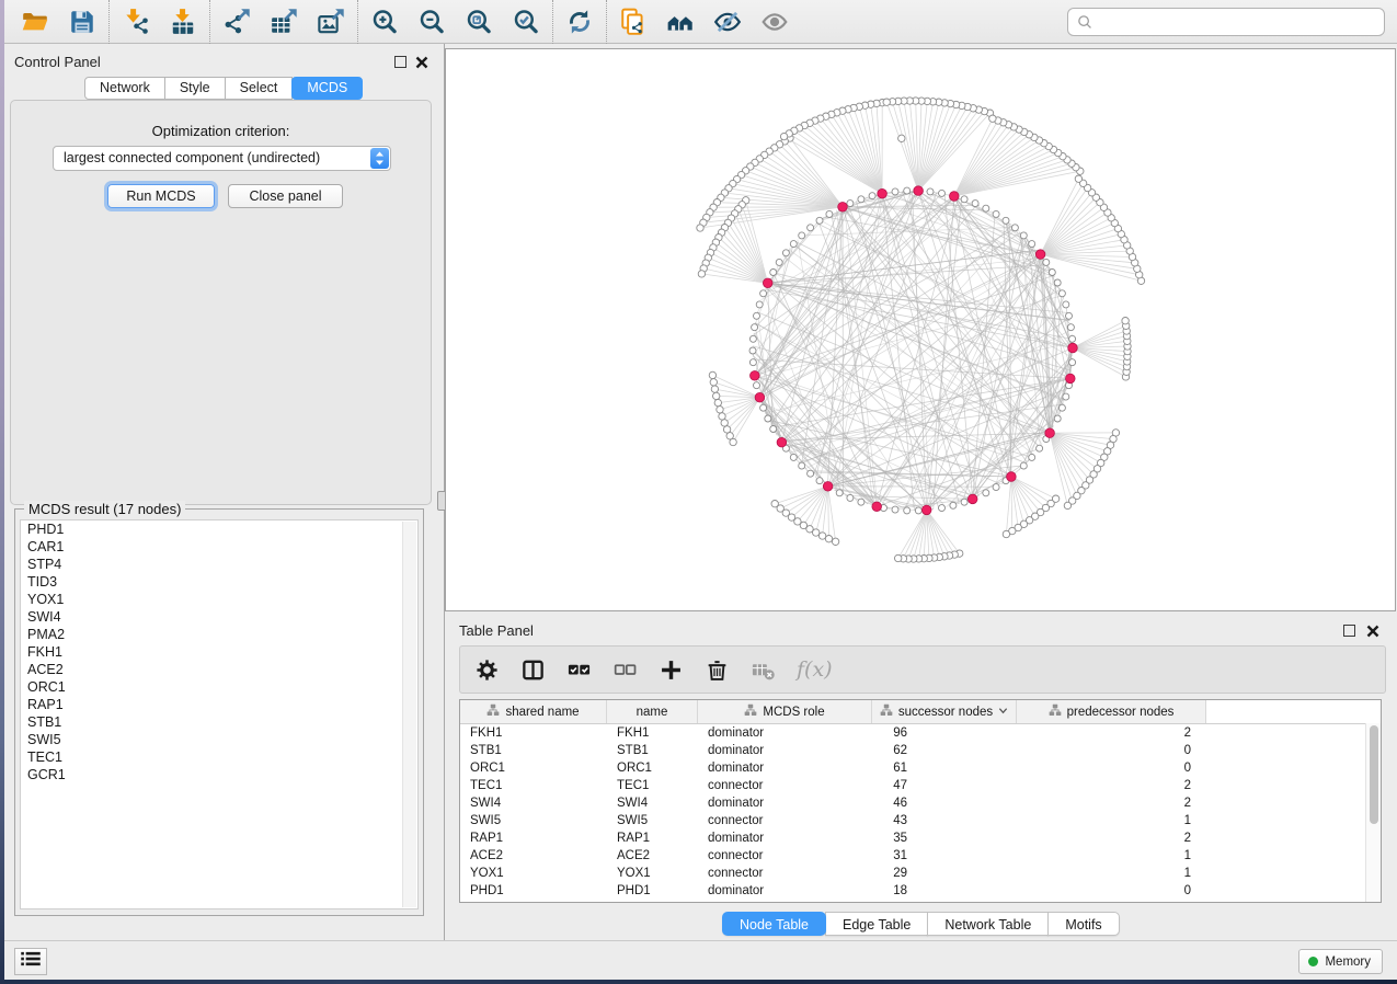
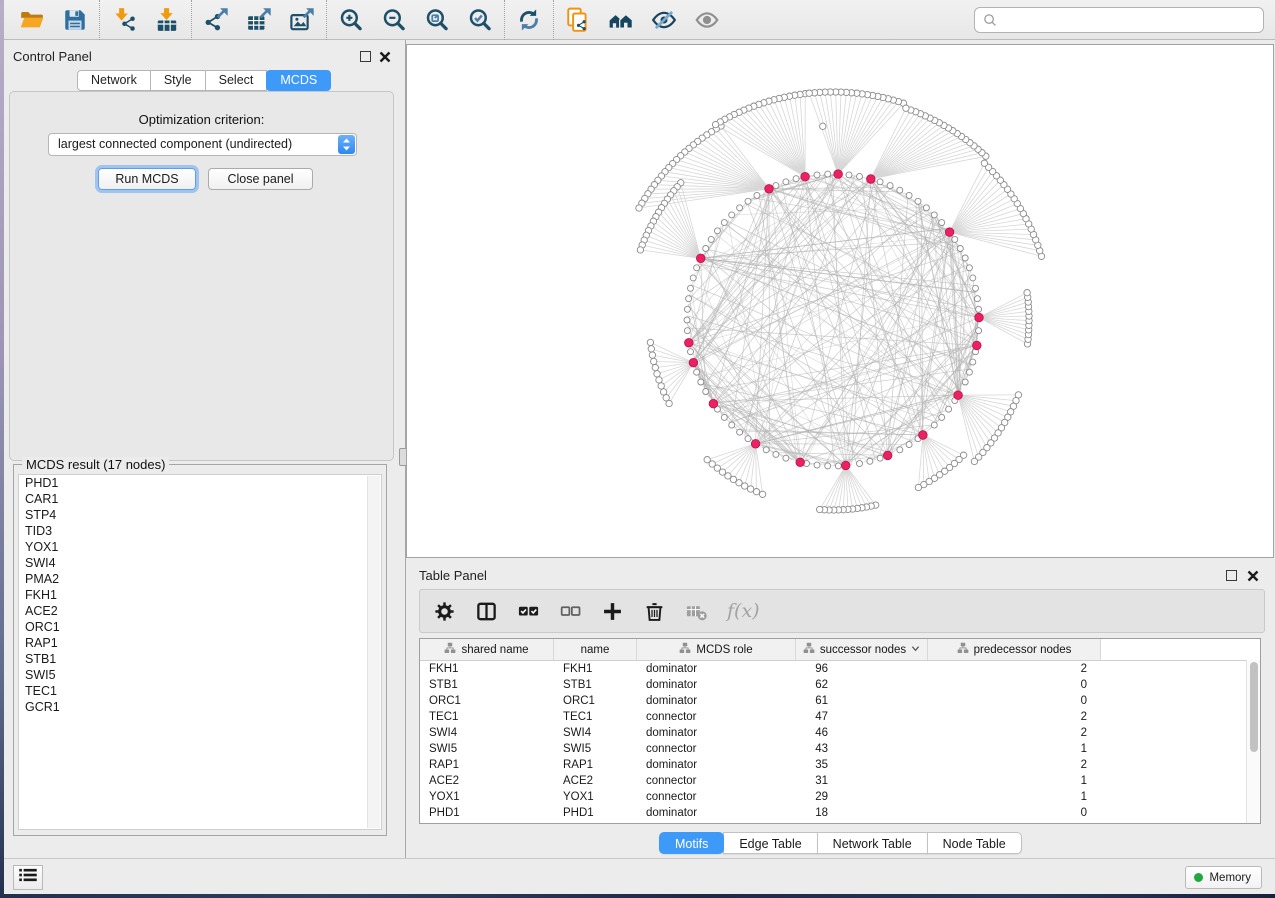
  Control Panel
  Network
  Style
  Select
  MCDS
  Optimization criterion:
  largest connected component (undirected)
  Run MCDS
  Close panel
  MCDS result (17 nodes)
  PHD1
  CAR1
  STP4
  TID3
  YOX1
  SWI4
  PMA2
  FKH1
  ACE2
  ORC1
  RAP1
  STB1
  SWI5
  TEC1
  GCR1
  Table Panel
  f(x)
  shared name
  name
  MCDS role
  successor nodes
  predecessor nodes
  FKH1
  FKH1
  dominator
  96
  2
  STB1
  STB1
  dominator
  62
  0
  ORC1
  ORC1
  dominator
  61
  0
  TEC1
  TEC1
  connector
  47
  2
  SWI4
  SWI4
  dominator
  46
  2
  SWI5
  SWI5
  connector
  43
  1
  RAP1
  RAP1
  dominator
  35
  2
  ACE2
  ACE2
  connector
  31
  1
  YOX1
  YOX1
  connector
  29
  1
  PHD1
  PHD1
  dominator
  18
  0
- Node Table
+ Motifs
  Edge Table
  Network Table
- Motifs
+ Node Table
  Memory
